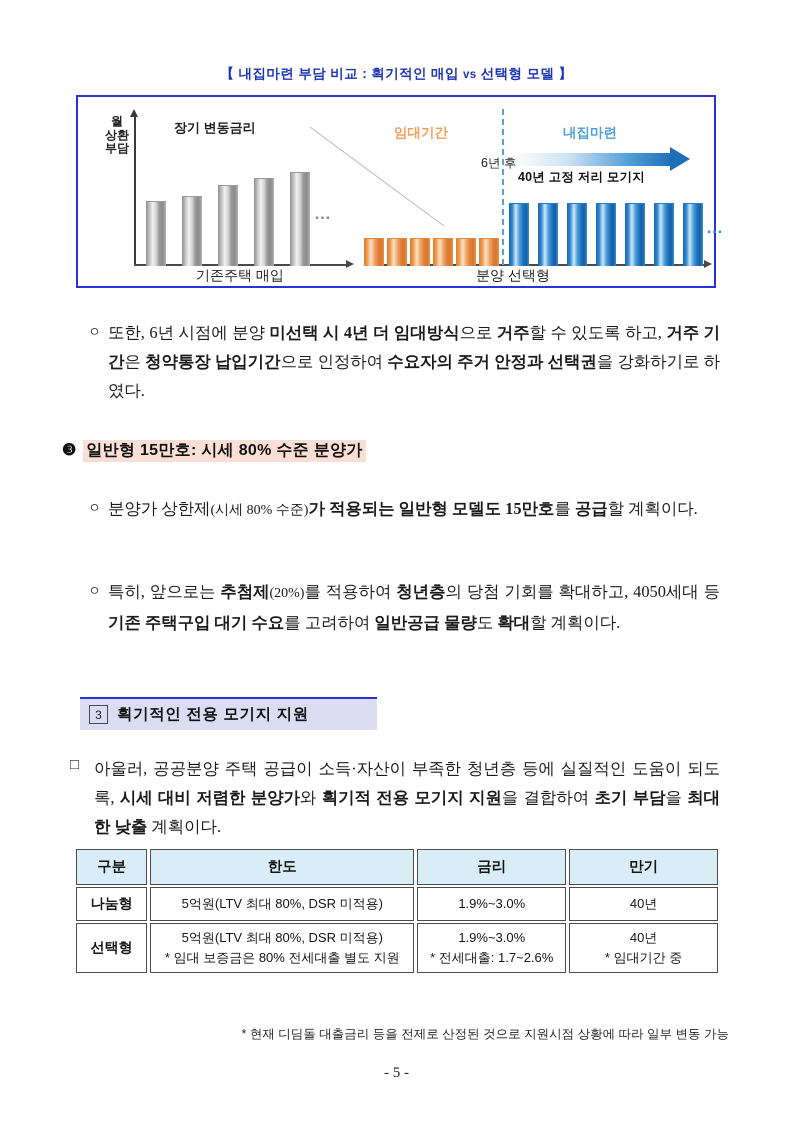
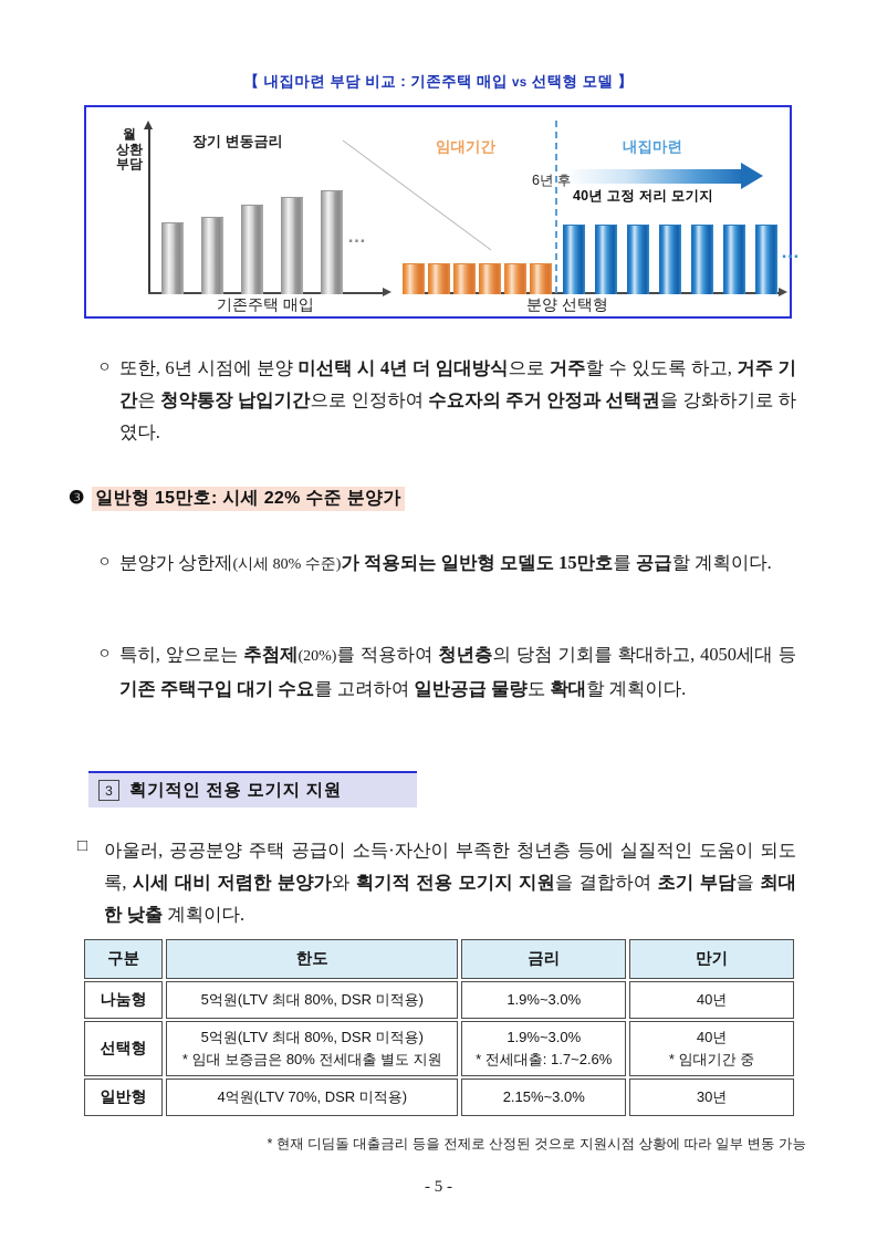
- 【 내집마련 부담 비교 : 획기적인 매입 vs 선택형 모델 】
+ 【 내집마련 부담 비교 : 기존주택 매입 vs 선택형 모델 】
  월 상환부담
  …
  …
  장기 변동금리
  임대기간
  내집마련
  6년 후
  40년 고정 저리 모기지
  기존주택 매입
  분양 선택형
  ㅇ
  또한, 6년 시점에 분양 미선택 시 4년 더 임대방식으로 거주할 수 있도록 하고, 거주 기간은 청약통장 납입기간으로 인정하여 수요자의 주거 안정과 선택권을 강화하기로 하였다.
- ❸ 일반형 15만호: 시세 80% 수준 분양가
+ ❸ 일반형 15만호: 시세 22% 수준 분양가
  ㅇ
  분양가 상한제(시세 80% 수준)가 적용되는 일반형 모델도 15만호를 공급할 계획이다.
  ㅇ
  특히, 앞으로는 추첨제(20%)를 적용하여 청년층의 당첨 기회를 확대하고, 4050세대 등 기존 주택구입 대기 수요를 고려하여 일반공급 물량도 확대할 계획이다.
  3
  획기적인 전용 모기지 지원
  □
  아울러, 공공분양 주택 공급이 소득·자산이 부족한 청년층 등에 실질적인 도움이 되도록, 시세 대비 저렴한 분양가와 획기적 전용 모기지 지원을 결합하여 초기 부담을 최대한 낮출 계획이다.
  구분	한도	금리	만기
  나눔형	5억원(LTV 최대 80%, DSR 미적용)	1.9%~3.0%	40년
  선택형	5억원(LTV 최대 80%, DSR 미적용) * 임대 보증금은 80% 전세대출 별도 지원	1.9%~3.0% * 전세대출: 1.7~2.6%	40년 * 임대기간 중
+ 일반형	4억원(LTV 70%, DSR 미적용)	2.15%~3.0%	30년
  * 현재 디딤돌 대출금리 등을 전제로 산정된 것으로 지원시점 상황에 따라 일부 변동 가능
  - 5 -
